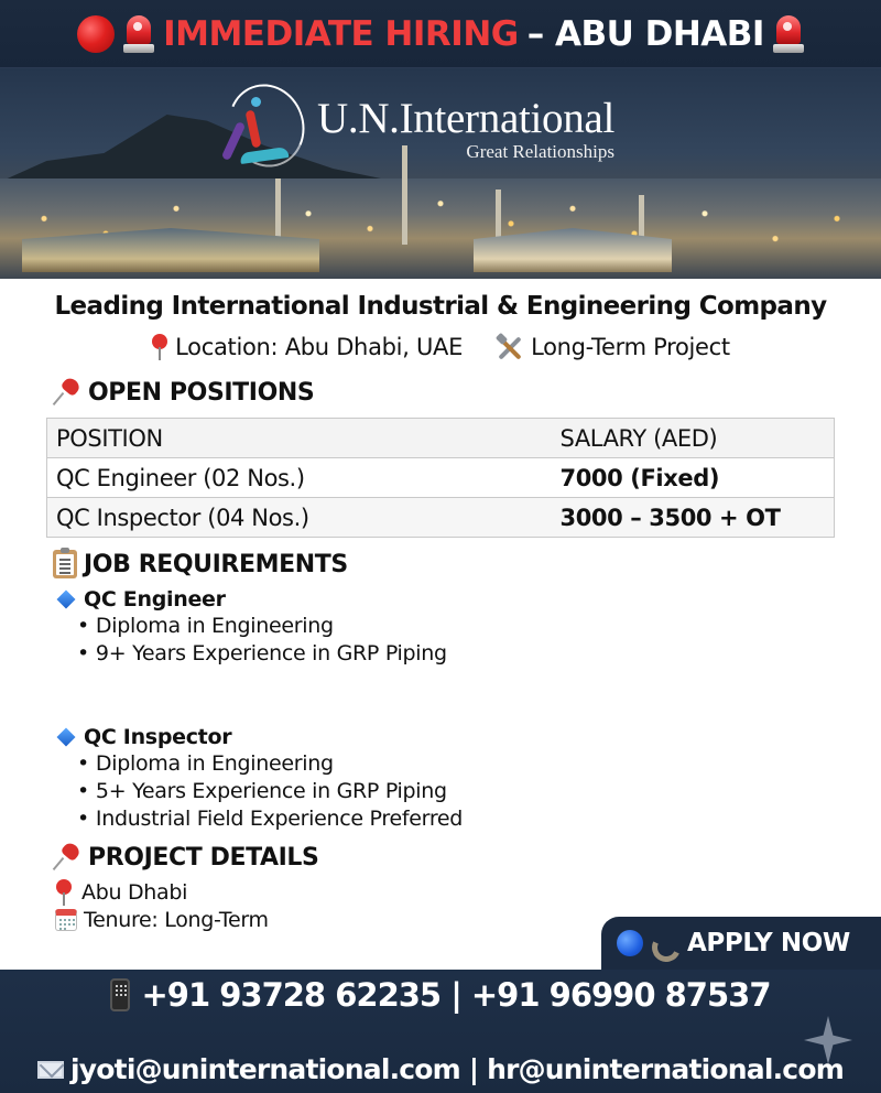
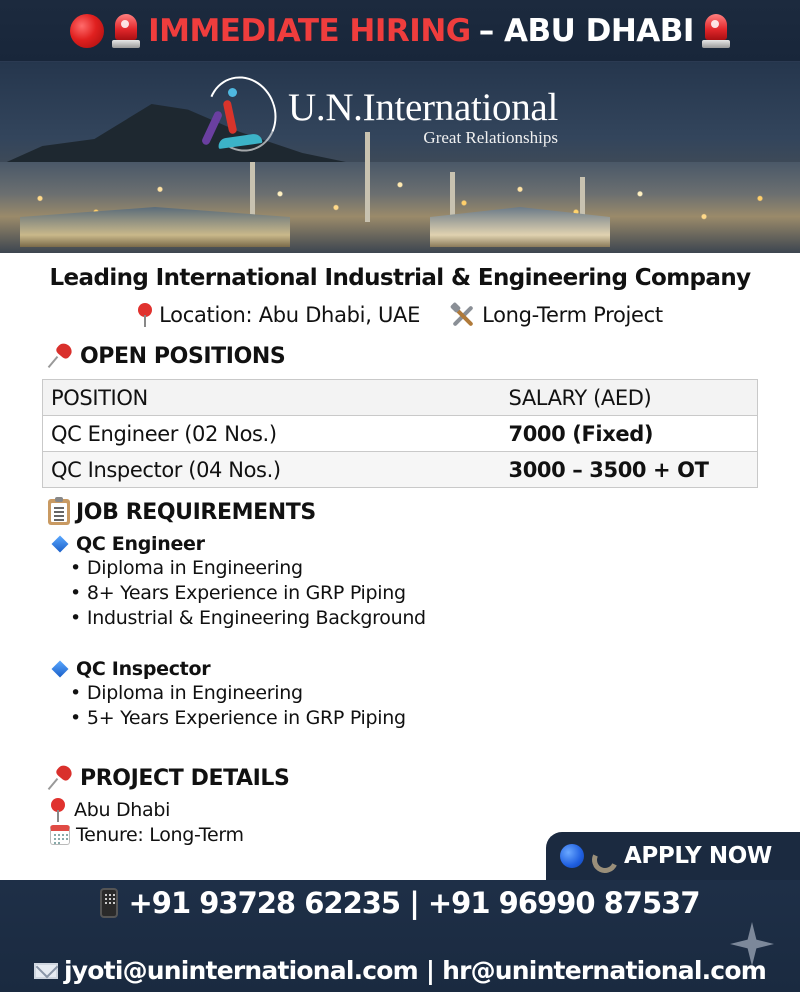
  IMMEDIATE HIRING
  – ABU DHABI
  U.N.International
  Great Relationships
  Leading International Industrial & Engineering Company
  Location: Abu Dhabi, UAE
  Long-Term Project
  OPEN POSITIONS
  POSITION	SALARY (AED)
  QC Engineer (02 Nos.)	7000 (Fixed)
  QC Inspector (04 Nos.)	3000 – 3500 + OT
  JOB REQUIREMENTS
  QC Engineer
  Diploma in Engineering
- 9+ Years Experience in GRP Piping
+ 8+ Years Experience in GRP Piping
+ Industrial & Engineering Background
  QC Inspector
  Diploma in Engineering
  5+ Years Experience in GRP Piping
- Industrial Field Experience Preferred
  PROJECT DETAILS
  Abu Dhabi
  Tenure: Long-Term
  APPLY NOW
  +91 93728 62235 | +91 96990 87537
  jyoti@uninternational.com | hr@uninternational.com
